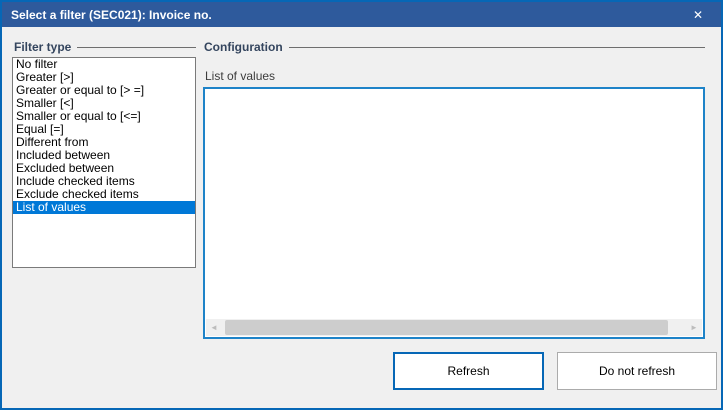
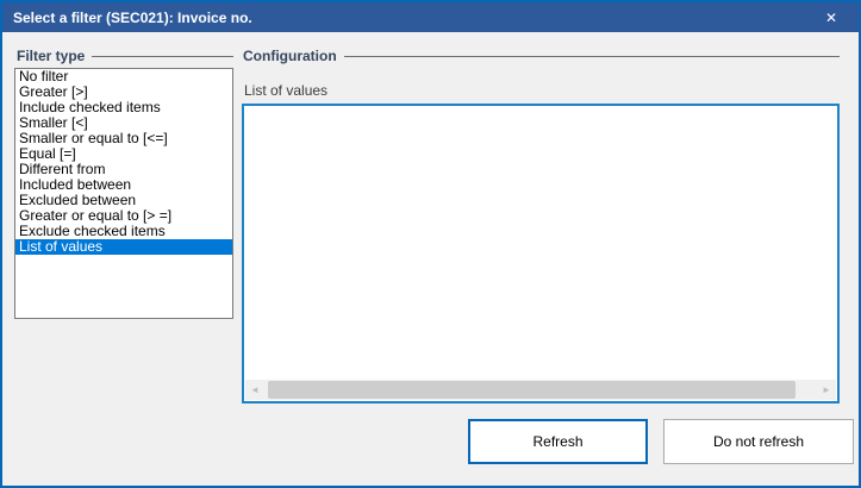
  Select a filter (SEC021): Invoice no.
  ✕
  Filter type
  No filter
  Greater [>]
- Greater or equal to [> =]
+ Include checked items
  Smaller [<]
  Smaller or equal to [<=]
  Equal [=]
  Different from
  Included between
  Excluded between
- Include checked items
+ Greater or equal to [> =]
  Exclude checked items
  List of values
  Configuration
  List of values
  ◄
  ►
  Refresh
  Do not refresh
